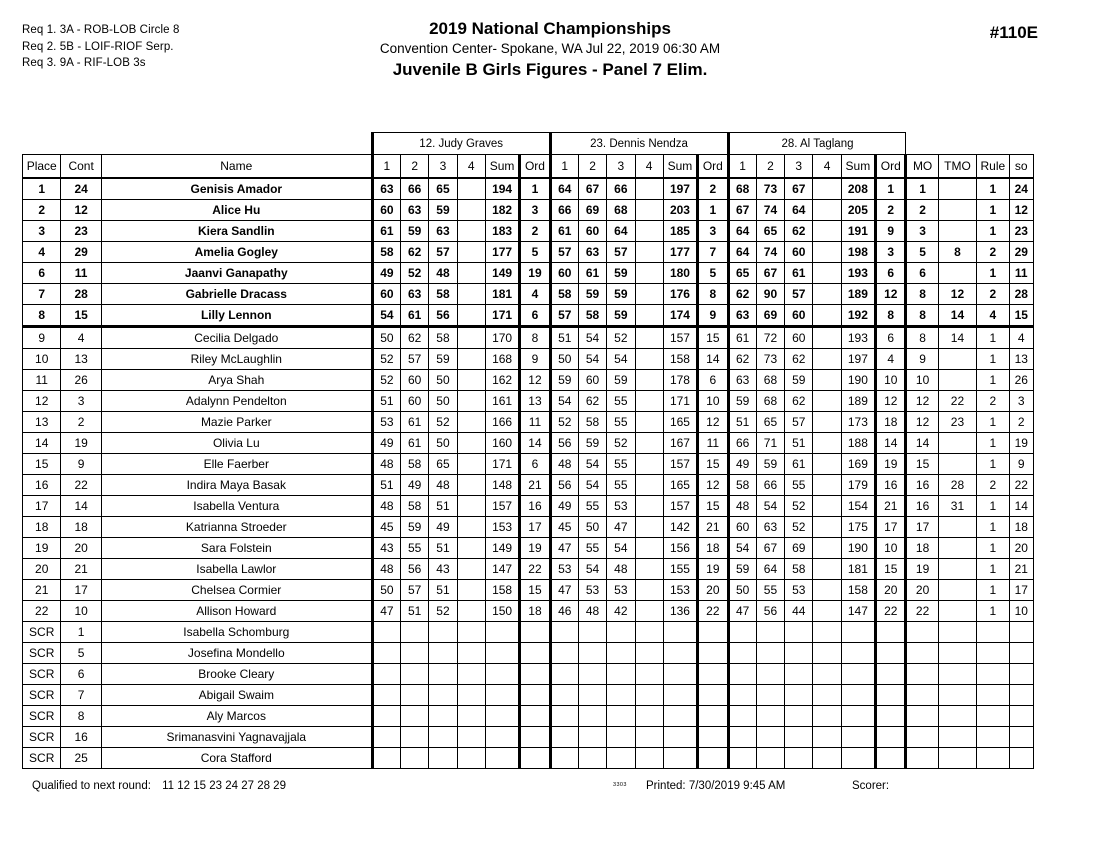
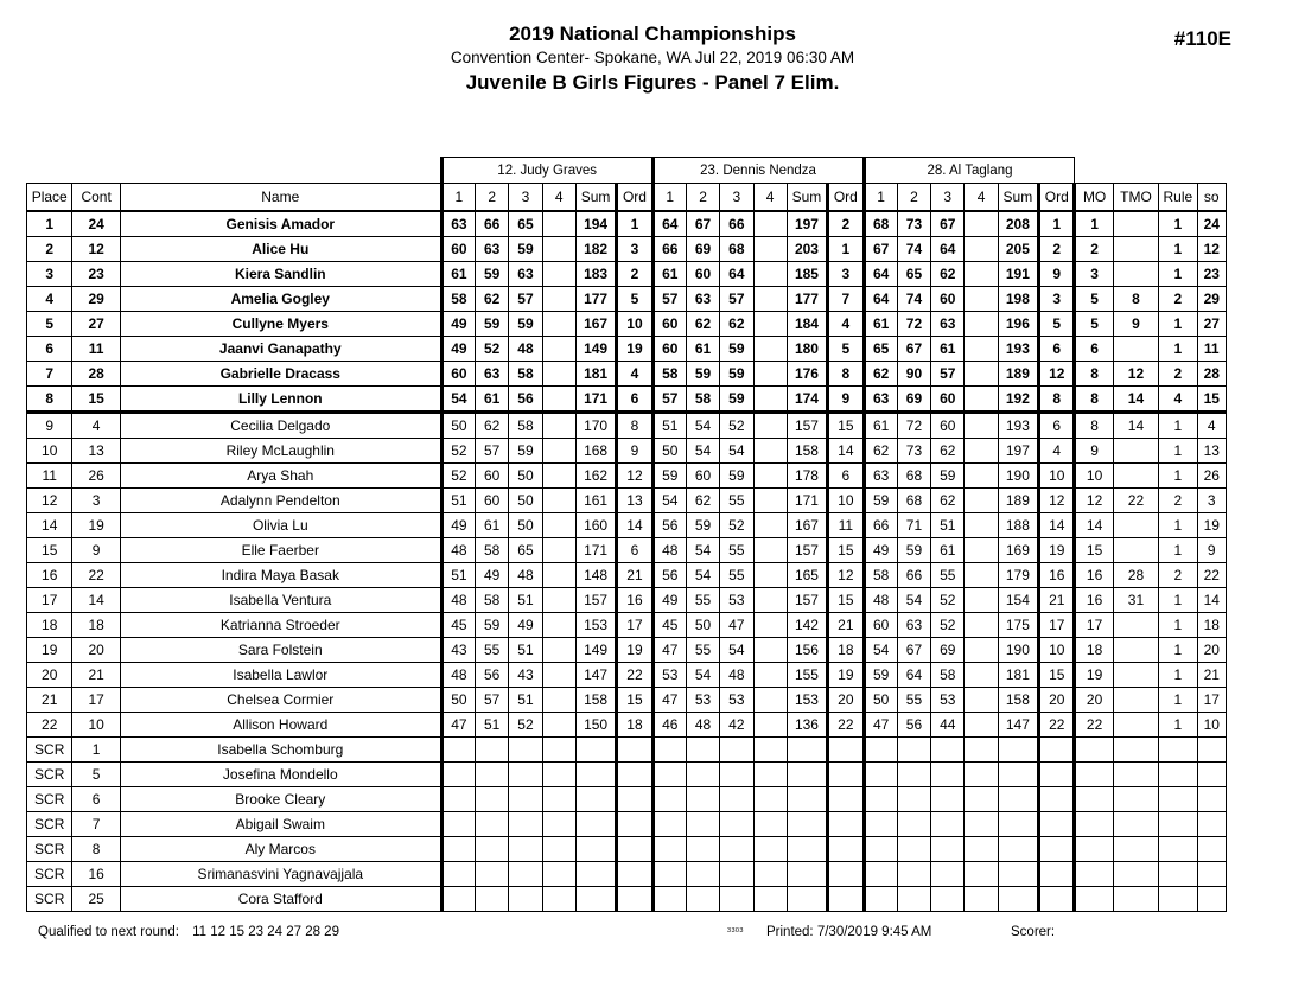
- Req 1. 3A - ROB-LOB Circle 8
- Req 2. 5B - LOIF-RIOF Serp.
- Req 3. 9A - RIF-LOB 3s
  2019 National Championships
  Convention Center- Spokane, WA Jul 22, 2019 06:30 AM
  Juvenile B Girls Figures - Panel 7 Elim.
  #110E
  	12. Judy Graves	23. Dennis Nendza	28. Al Taglang
  Place	Cont	Name	1	2	3	4	Sum	Ord	1	2	3	4	Sum	Ord	1	2	3	4	Sum	Ord	MO	TMO	Rule	so
  1	24	Genisis Amador	63	66	65		194	1	64	67	66		197	2	68	73	67		208	1	1		1	24
  2	12	Alice Hu	60	63	59		182	3	66	69	68		203	1	67	74	64		205	2	2		1	12
  3	23	Kiera Sandlin	61	59	63		183	2	61	60	64		185	3	64	65	62		191	9	3		1	23
  4	29	Amelia Gogley	58	62	57		177	5	57	63	57		177	7	64	74	60		198	3	5	8	2	29
+ 5	27	Cullyne Myers	49	59	59		167	10	60	62	62		184	4	61	72	63		196	5	5	9	1	27
  6	11	Jaanvi Ganapathy	49	52	48		149	19	60	61	59		180	5	65	67	61		193	6	6		1	11
  7	28	Gabrielle Dracass	60	63	58		181	4	58	59	59		176	8	62	90	57		189	12	8	12	2	28
  8	15	Lilly Lennon	54	61	56		171	6	57	58	59		174	9	63	69	60		192	8	8	14	4	15
  9	4	Cecilia Delgado	50	62	58		170	8	51	54	52		157	15	61	72	60		193	6	8	14	1	4
  10	13	Riley McLaughlin	52	57	59		168	9	50	54	54		158	14	62	73	62		197	4	9		1	13
  11	26	Arya Shah	52	60	50		162	12	59	60	59		178	6	63	68	59		190	10	10		1	26
  12	3	Adalynn Pendelton	51	60	50		161	13	54	62	55		171	10	59	68	62		189	12	12	22	2	3
- 13	2	Mazie Parker	53	61	52		166	11	52	58	55		165	12	51	65	57		173	18	12	23	1	2
  14	19	Olivia Lu	49	61	50		160	14	56	59	52		167	11	66	71	51		188	14	14		1	19
  15	9	Elle Faerber	48	58	65		171	6	48	54	55		157	15	49	59	61		169	19	15		1	9
  16	22	Indira Maya Basak	51	49	48		148	21	56	54	55		165	12	58	66	55		179	16	16	28	2	22
  17	14	Isabella Ventura	48	58	51		157	16	49	55	53		157	15	48	54	52		154	21	16	31	1	14
  18	18	Katrianna Stroeder	45	59	49		153	17	45	50	47		142	21	60	63	52		175	17	17		1	18
  19	20	Sara Folstein	43	55	51		149	19	47	55	54		156	18	54	67	69		190	10	18		1	20
  20	21	Isabella Lawlor	48	56	43		147	22	53	54	48		155	19	59	64	58		181	15	19		1	21
  21	17	Chelsea Cormier	50	57	51		158	15	47	53	53		153	20	50	55	53		158	20	20		1	17
  22	10	Allison Howard	47	51	52		150	18	46	48	42		136	22	47	56	44		147	22	22		1	10
  SCR	1	Isabella Schomburg
  SCR	5	Josefina Mondello
  SCR	6	Brooke Cleary
  SCR	7	Abigail Swaim
  SCR	8	Aly Marcos
  SCR	16	Srimanasvini Yagnavajjala
  SCR	25	Cora Stafford
  Qualified to next round: 11 12 15 23 24 27 28 29
  Printed: 7/30/2019 9:45 AM
  Scorer:
